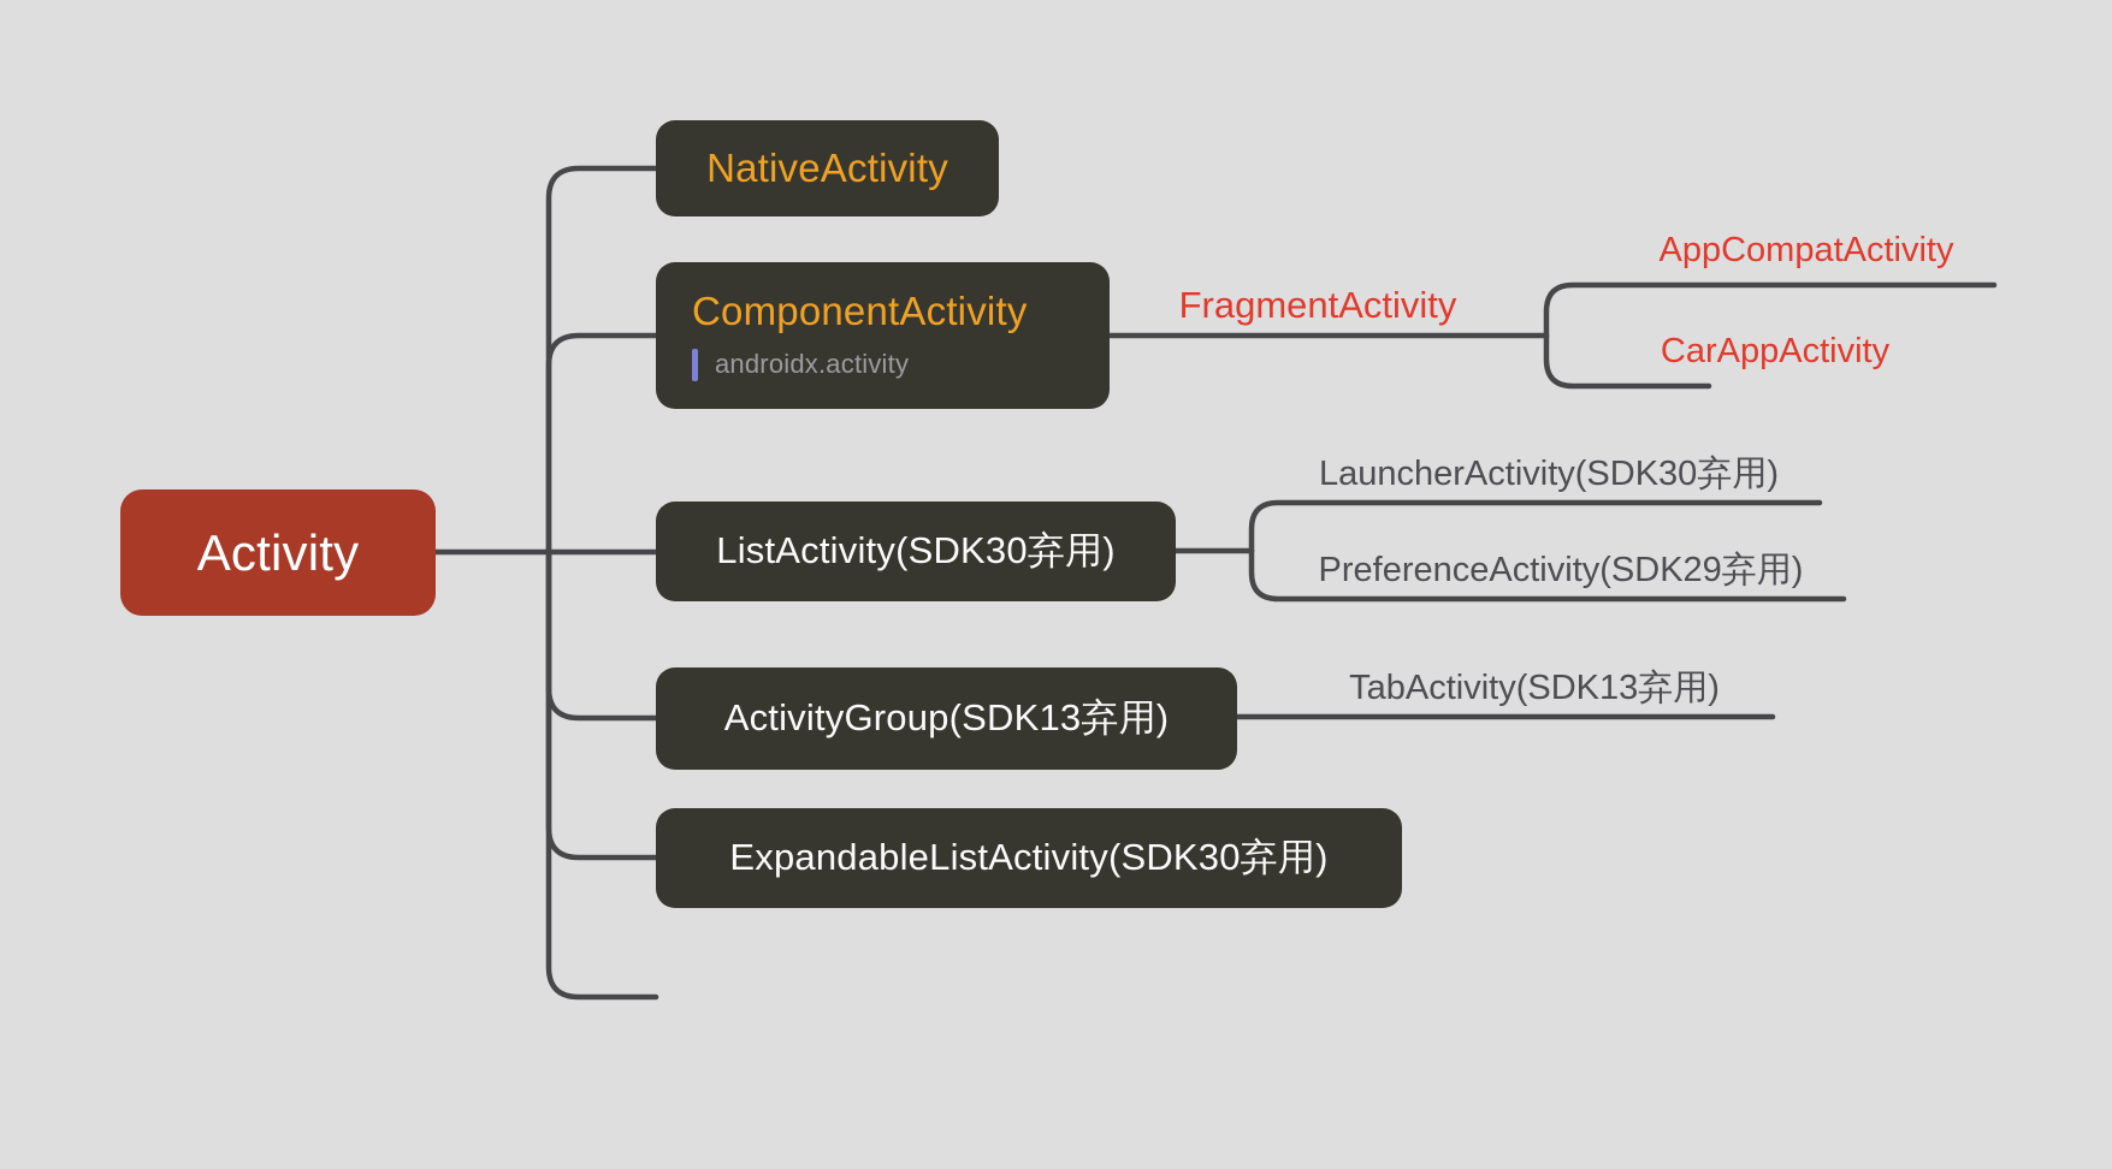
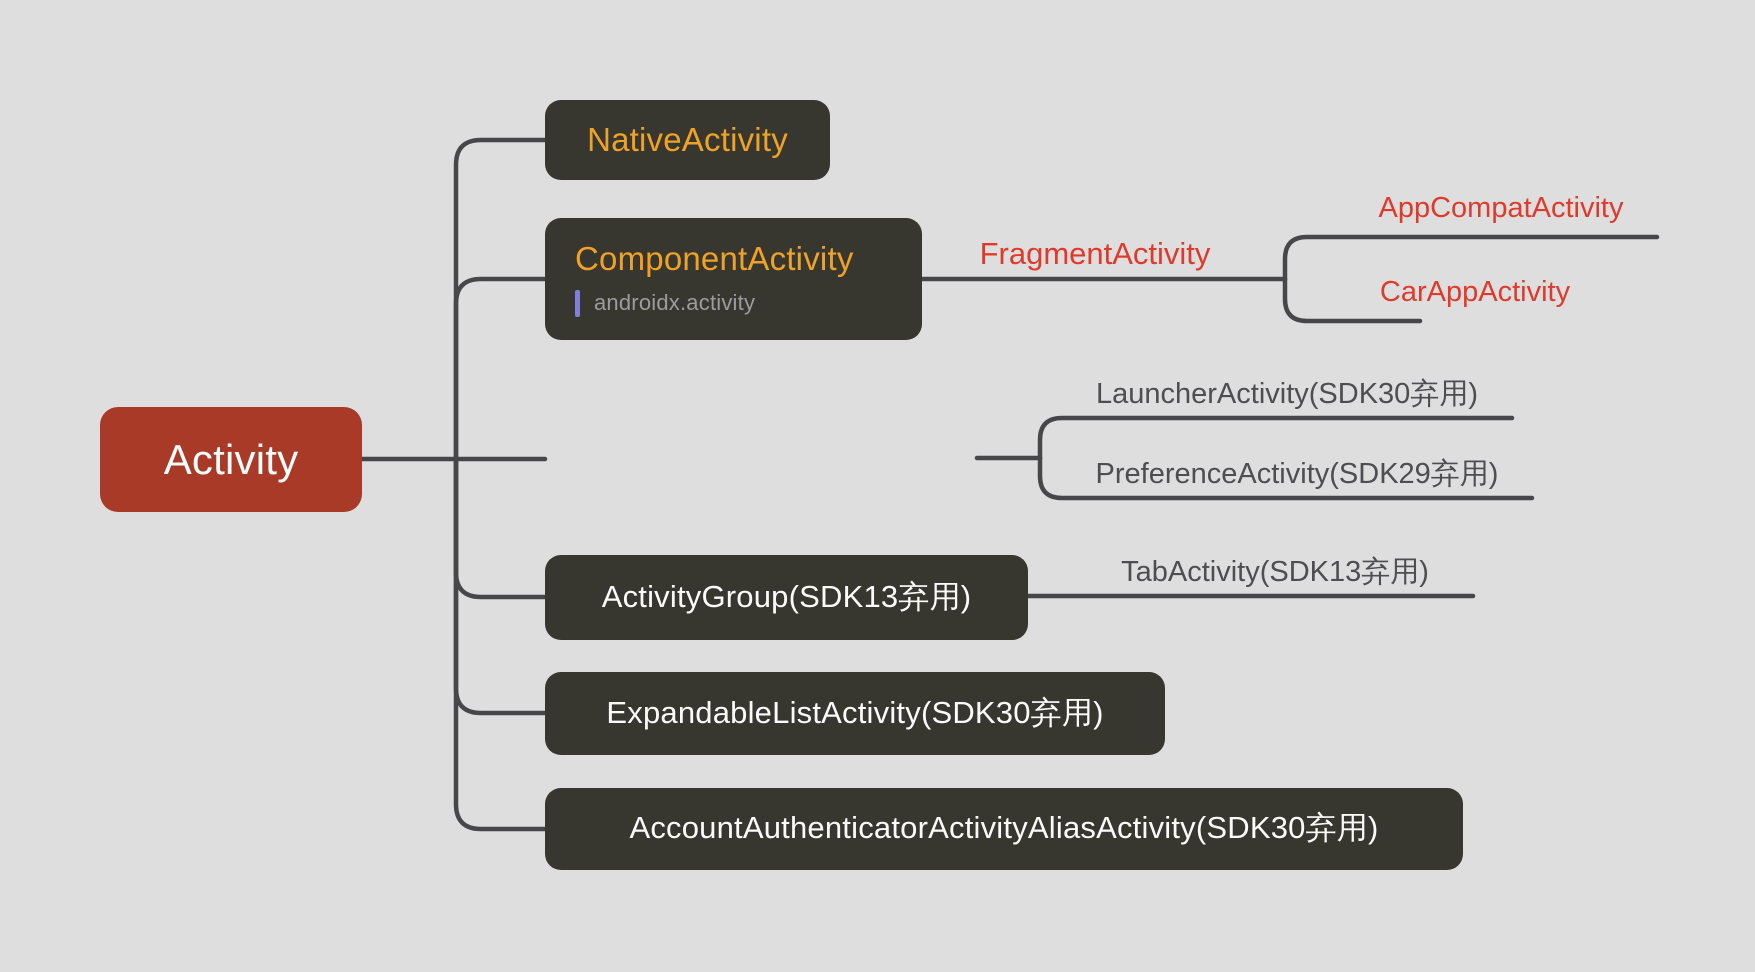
  Activity
  NativeActivity
  ComponentActivity
  androidx.activity
- ListActivity(SDK30弃用)
  ActivityGroup(SDK13弃用)
  ExpandableListActivity(SDK30弃用)
+ AccountAuthenticatorActivityAliasActivity(SDK30弃用)
  FragmentActivity
  AppCompatActivity
  CarAppActivity
  LauncherActivity(SDK30弃用)
  PreferenceActivity(SDK29弃用)
  TabActivity(SDK13弃用)
